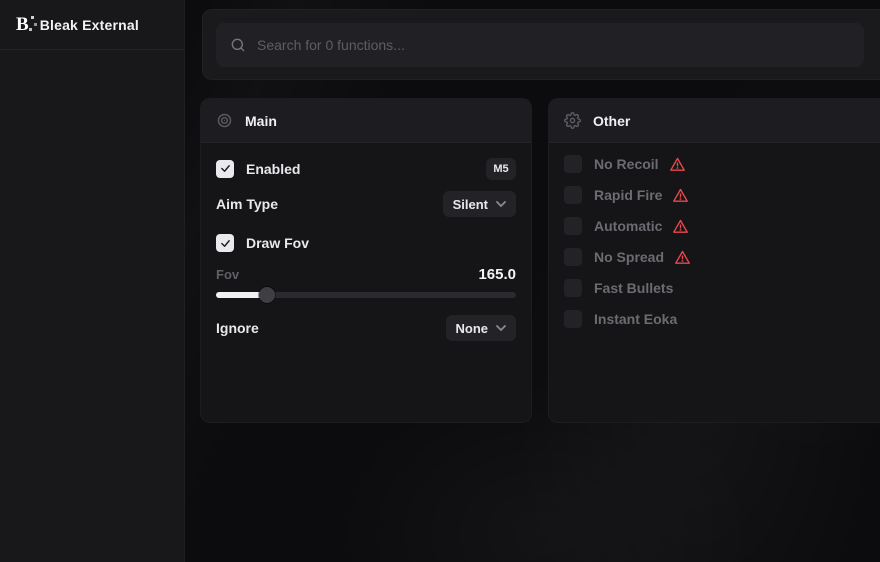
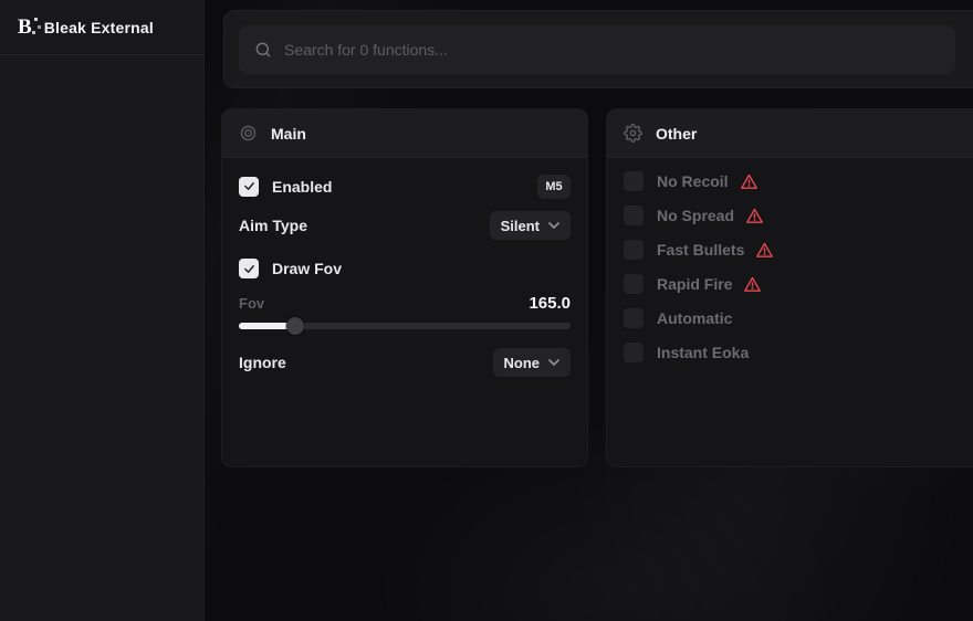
  B
  Bleak External
  Search for 0 functions...
  Main
  Enabled
  M5
  Aim Type
  Silent
  Draw Fov
  Fov
  165.0
  Ignore
  None
  Other
  No Recoil
- Rapid Fire
+ No Spread
- Automatic
+ Fast Bullets
- No Spread
+ Rapid Fire
- Fast Bullets
+ Automatic
  Instant Eoka
